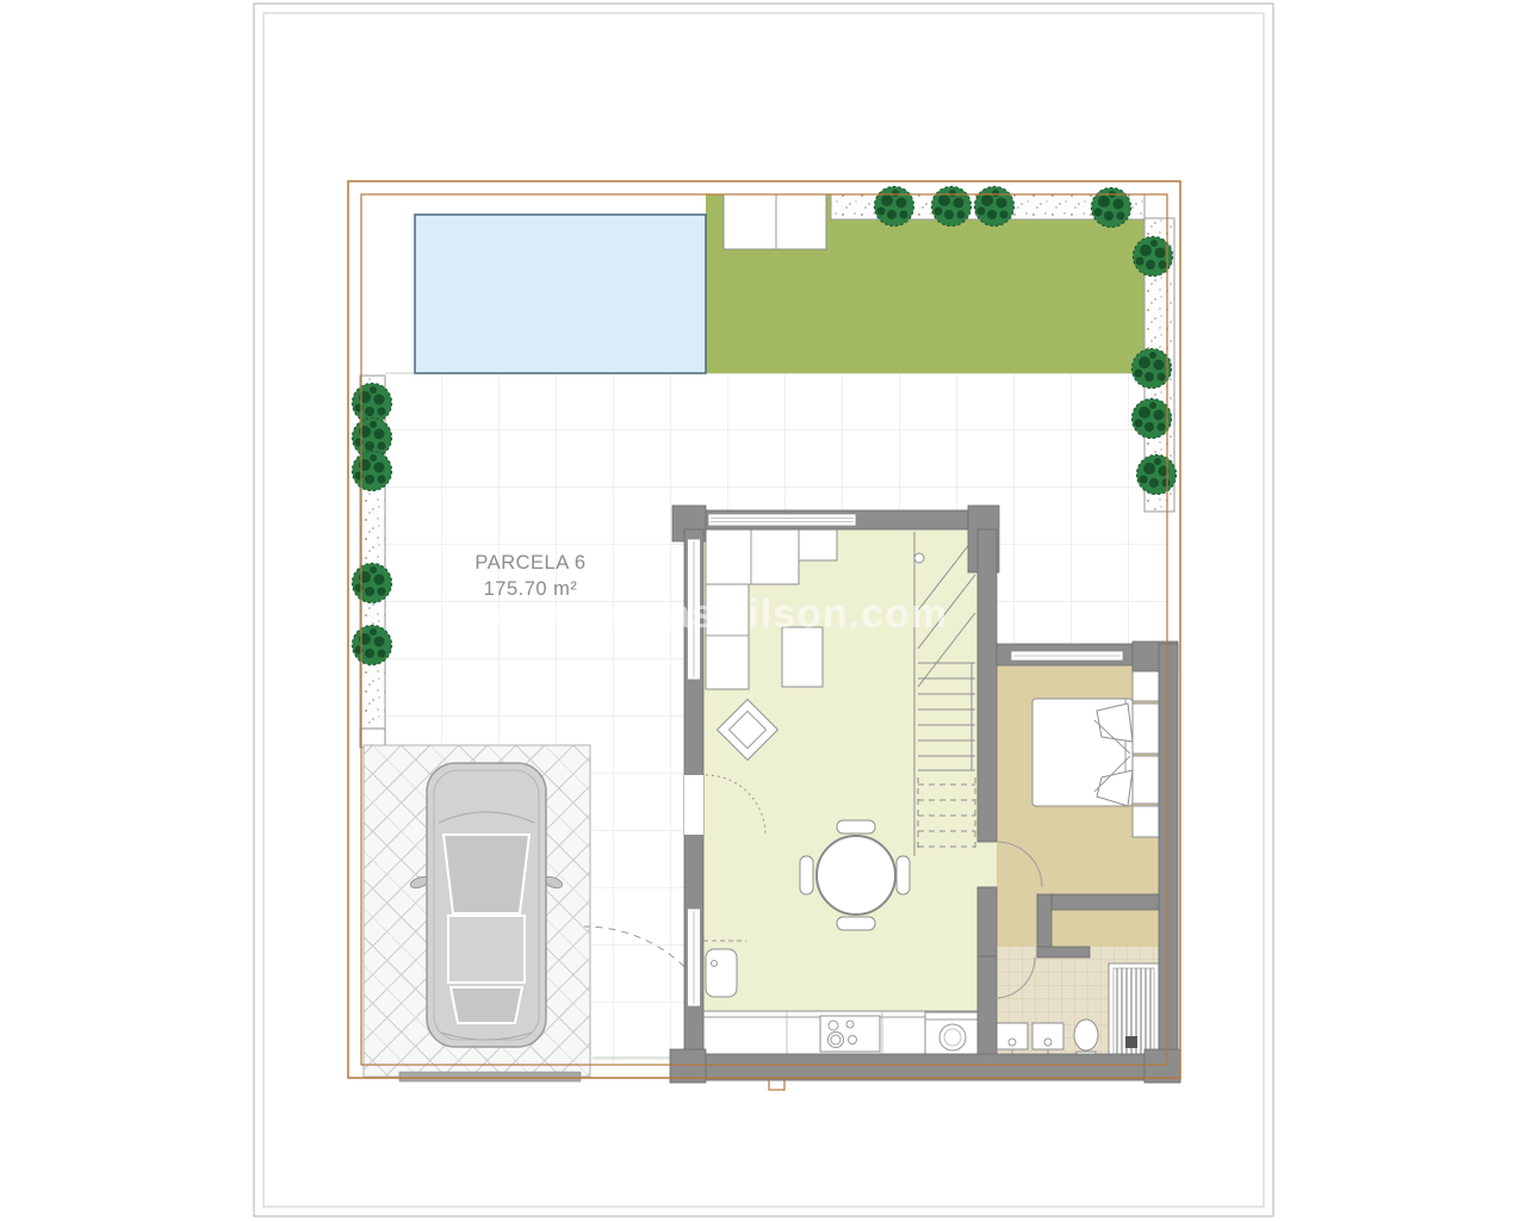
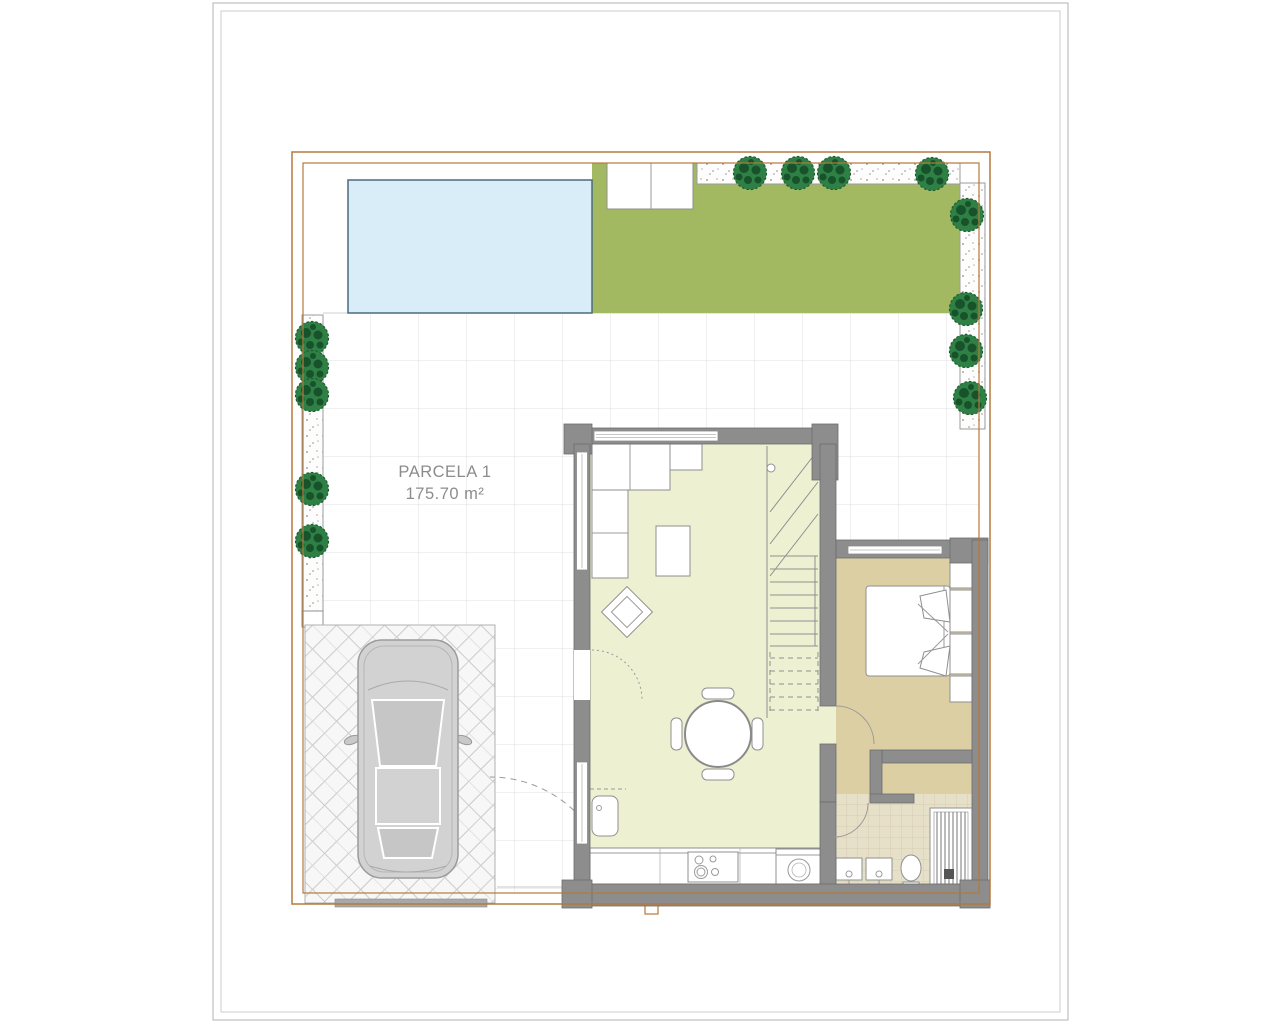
- PARCELA 6
+ PARCELA 1
  175.70 m²
- www.casaswilson.com
